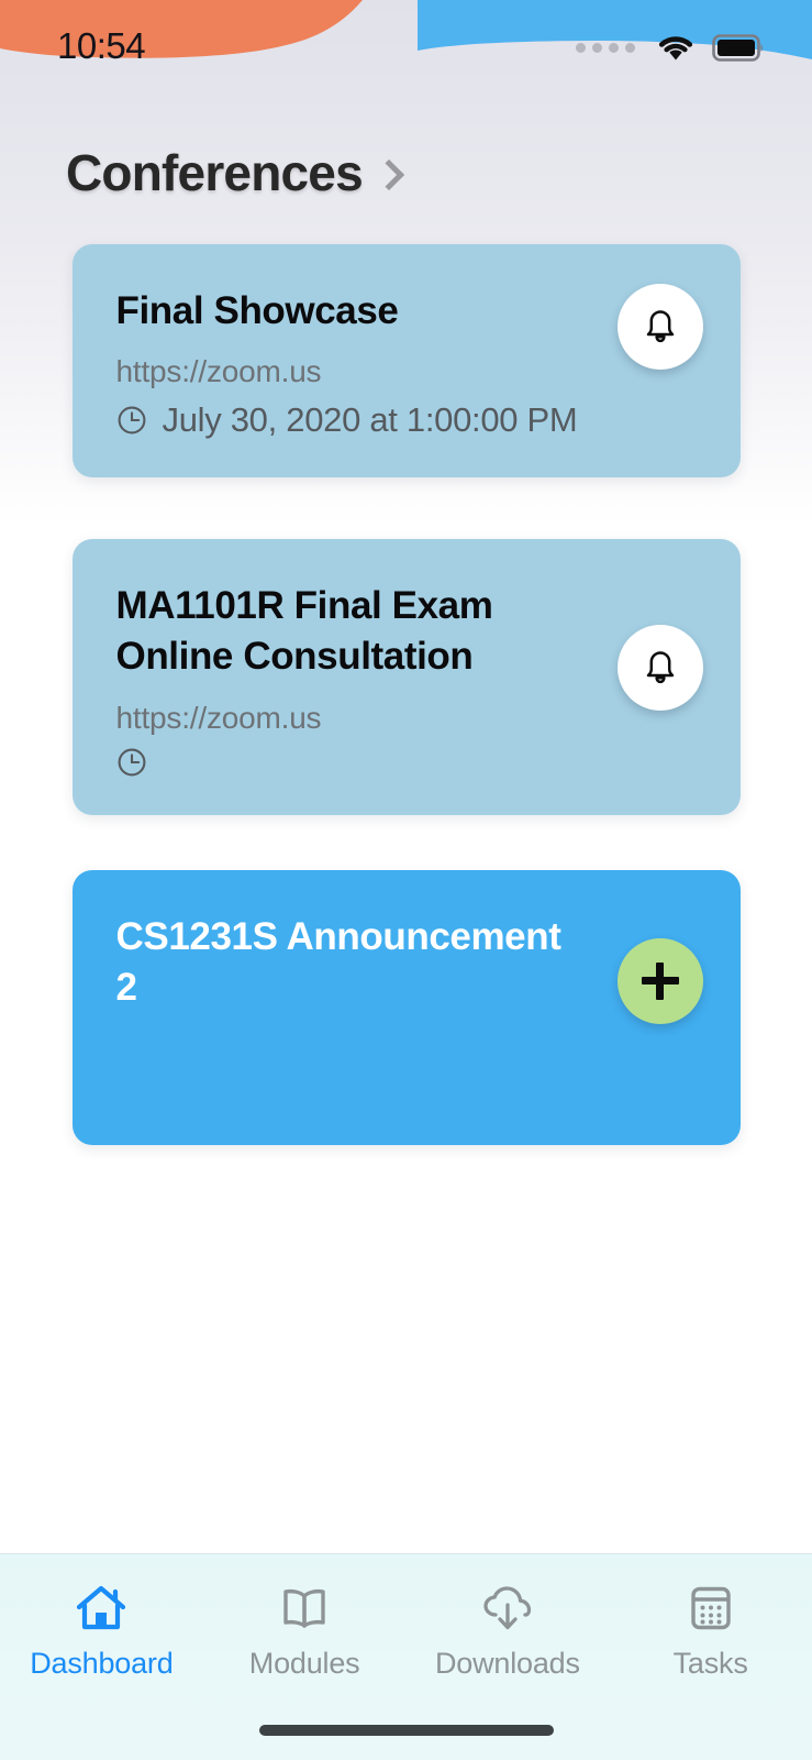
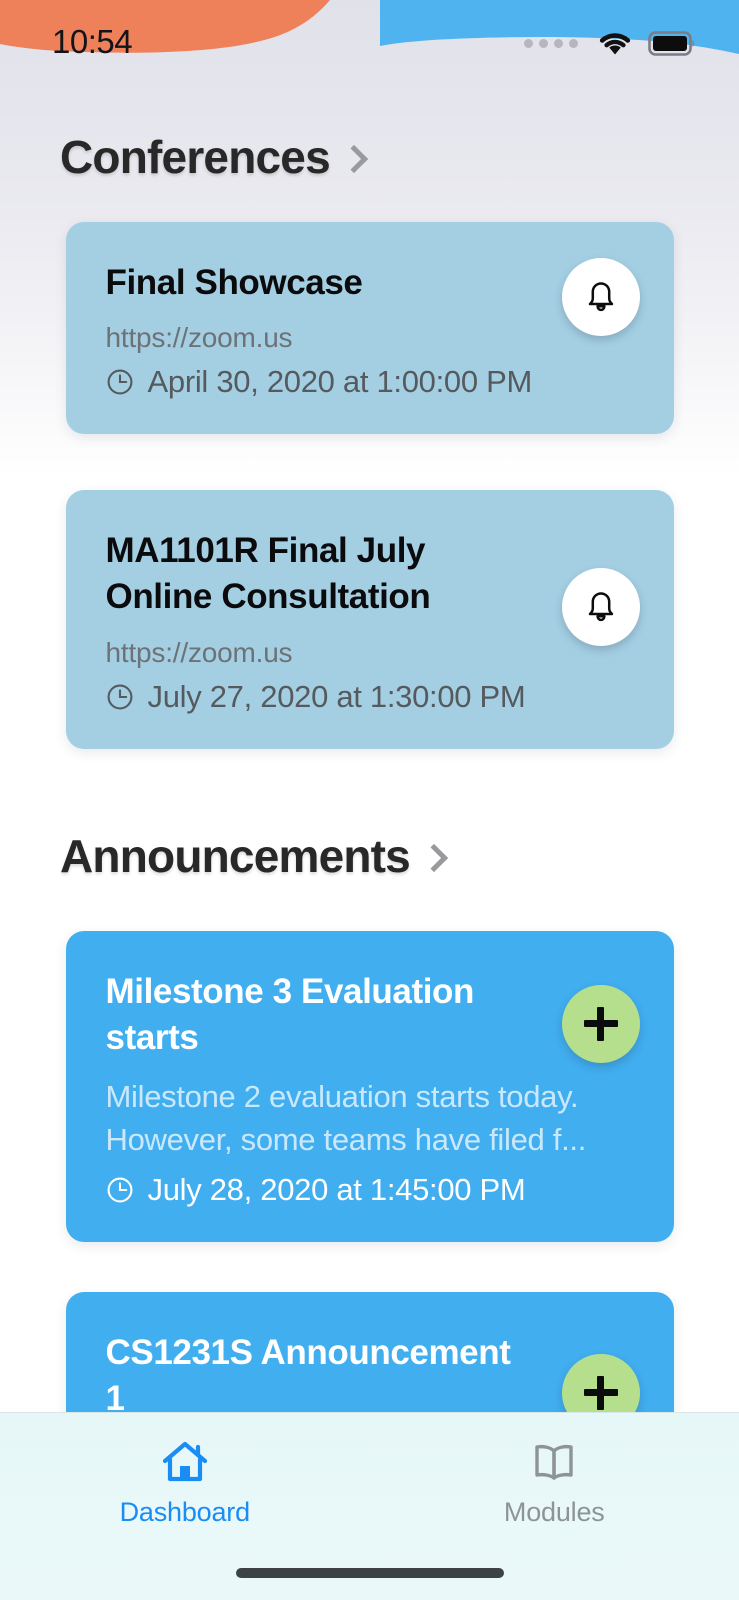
  10:54
  Conferences
  Final Showcase
  https://zoom.us
- July 30, 2020 at 1:00:00 PM
+ April 30, 2020 at 1:00:00 PM
- MA1101R Final Exam Online Consultation
+ MA1101R Final July Online Consultation
  https://zoom.us
+ July 27, 2020 at 1:30:00 PM
+ Announcements
+ Milestone 3 Evaluation starts
+ Milestone 2 evaluation starts today. However, some teams have filed f...
+ July 28, 2020 at 1:45:00 PM
- CS1231S Announcement 2
+ CS1231S Announcement 1
  Dashboard
  Modules
- Downloads
- Tasks
